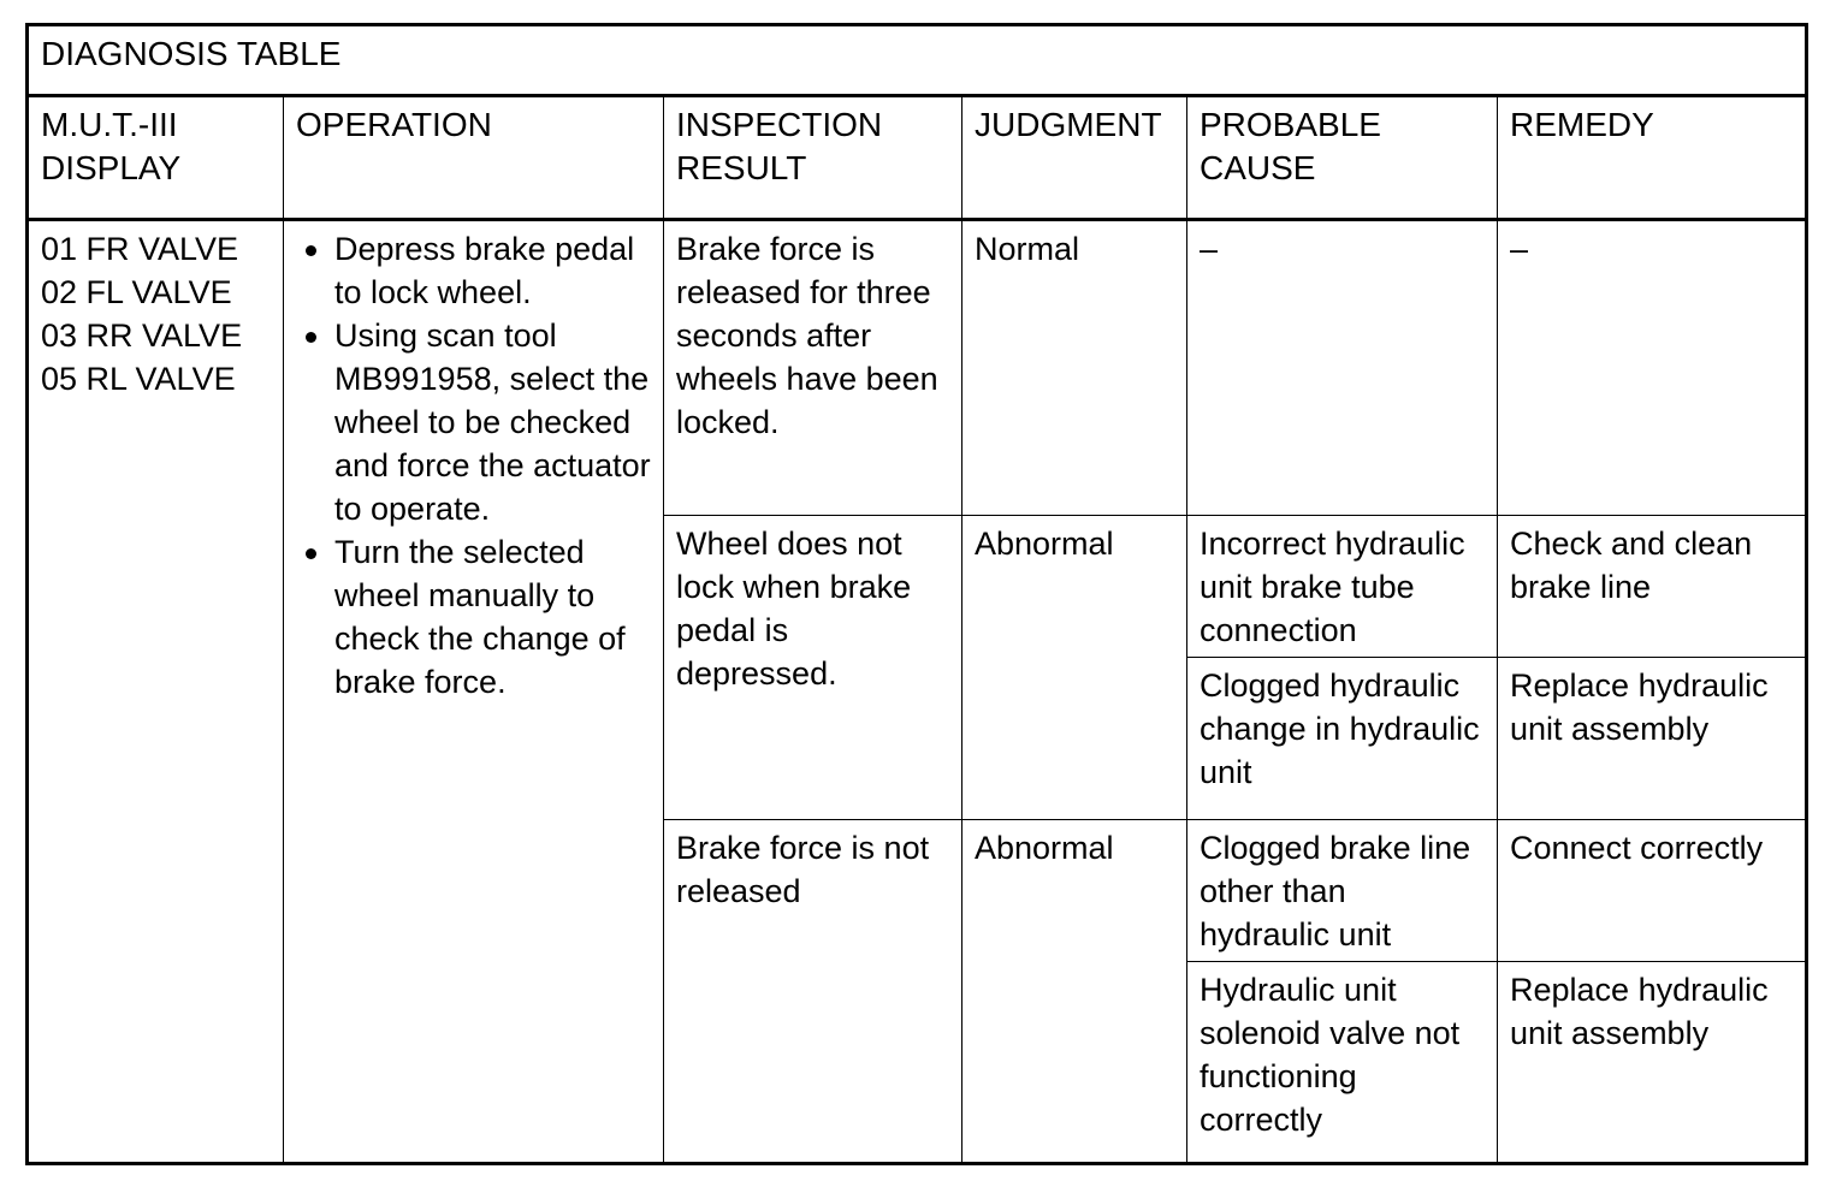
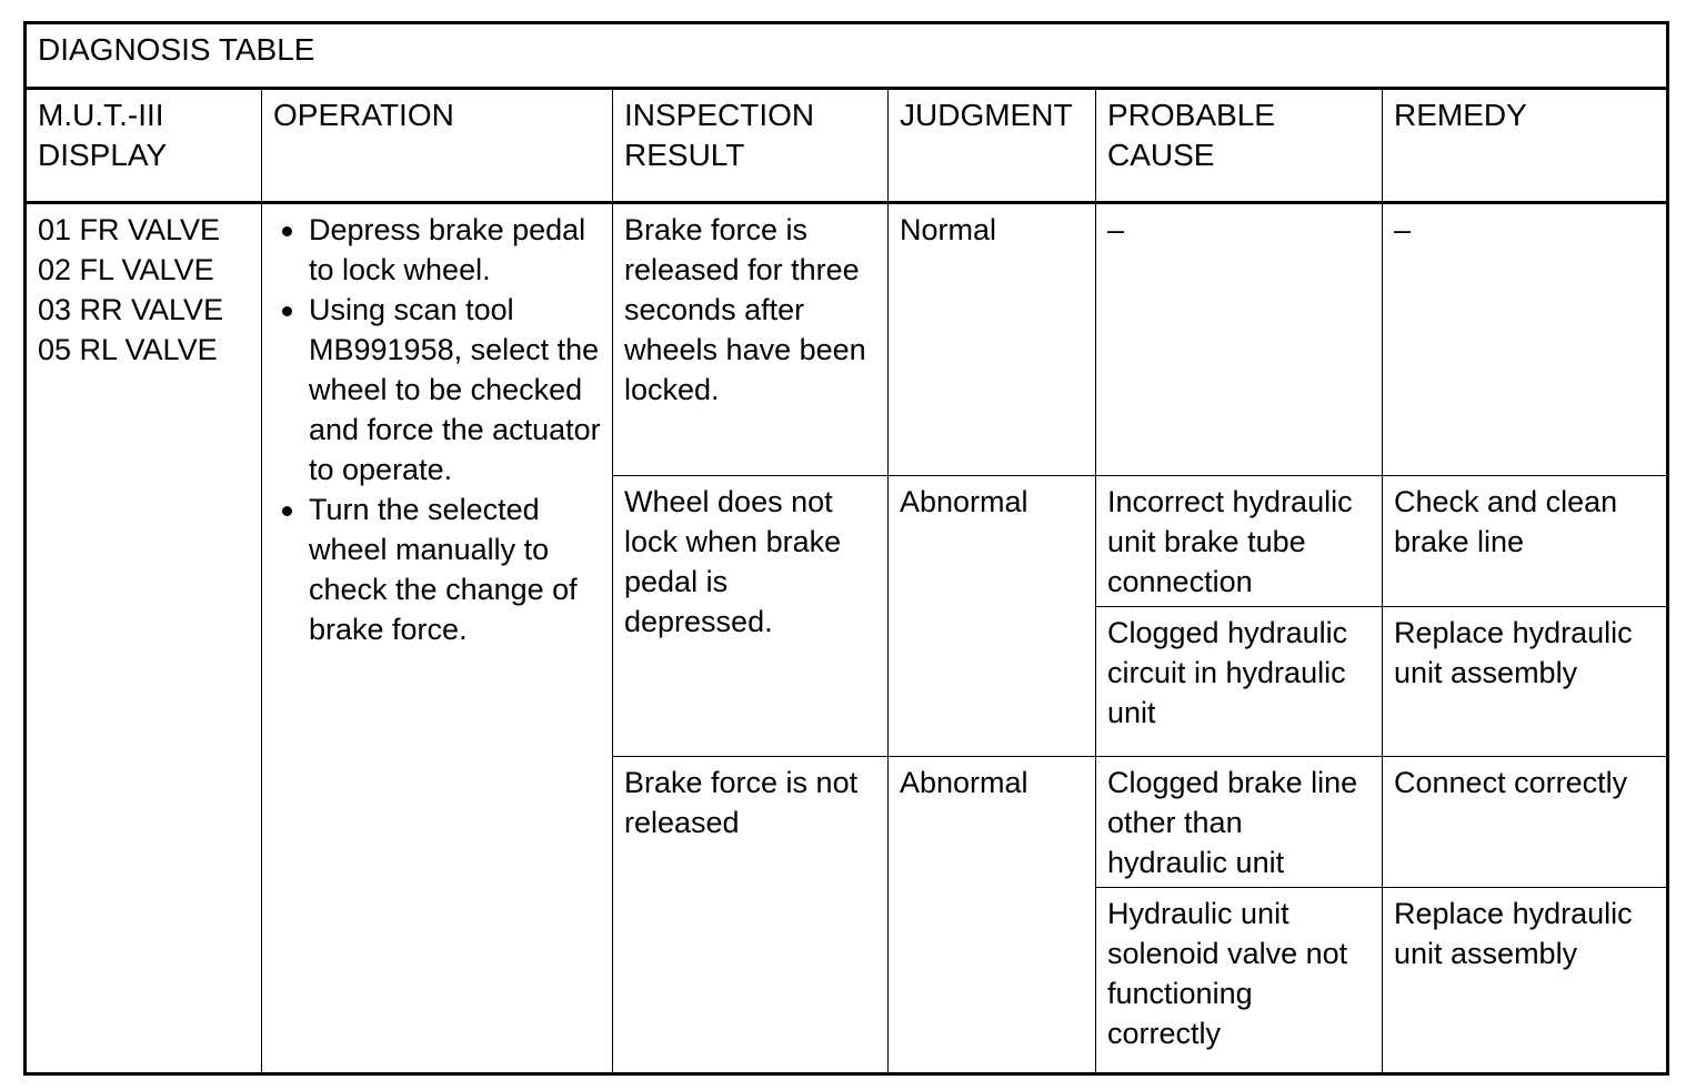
  DIAGNOSIS TABLE
  M.U.T.-III DISPLAY	OPERATION	INSPECTION RESULT	JUDGMENT	PROBABLE CAUSE	REMEDY
  01 FR VALVE 02 FL VALVE 03 RR VALVE 05 RL VALVE	Depress brake pedal to lock wheel. Using scan tool MB991958, select the wheel to be checked and force the actuator to operate. Turn the selected wheel manually to check the change of brake force.	Brake force is released for three seconds after wheels have been locked.	Normal	–	–
  Wheel does not lock when brake pedal is depressed.	Abnormal	Incorrect hydraulic unit brake tube connection	Check and clean brake line
- Clogged hydraulic change in hydraulic unit	Replace hydraulic unit assembly
+ Clogged hydraulic circuit in hydraulic unit	Replace hydraulic unit assembly
  Brake force is not released	Abnormal	Clogged brake line other than hydraulic unit	Connect correctly
  Hydraulic unit solenoid valve not functioning correctly	Replace hydraulic unit assembly
